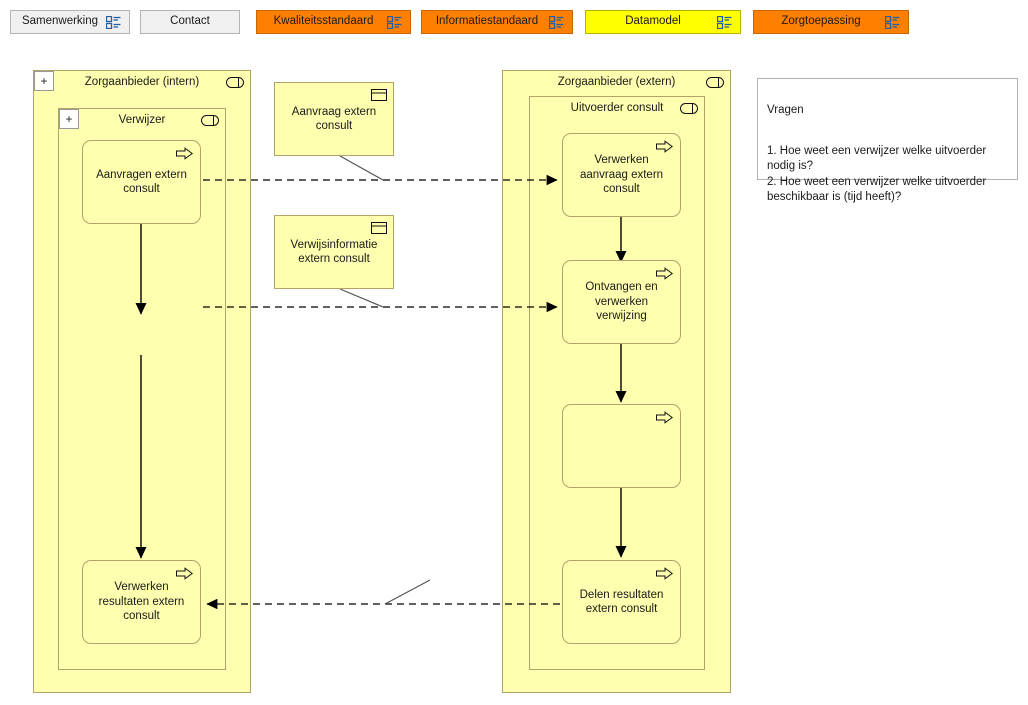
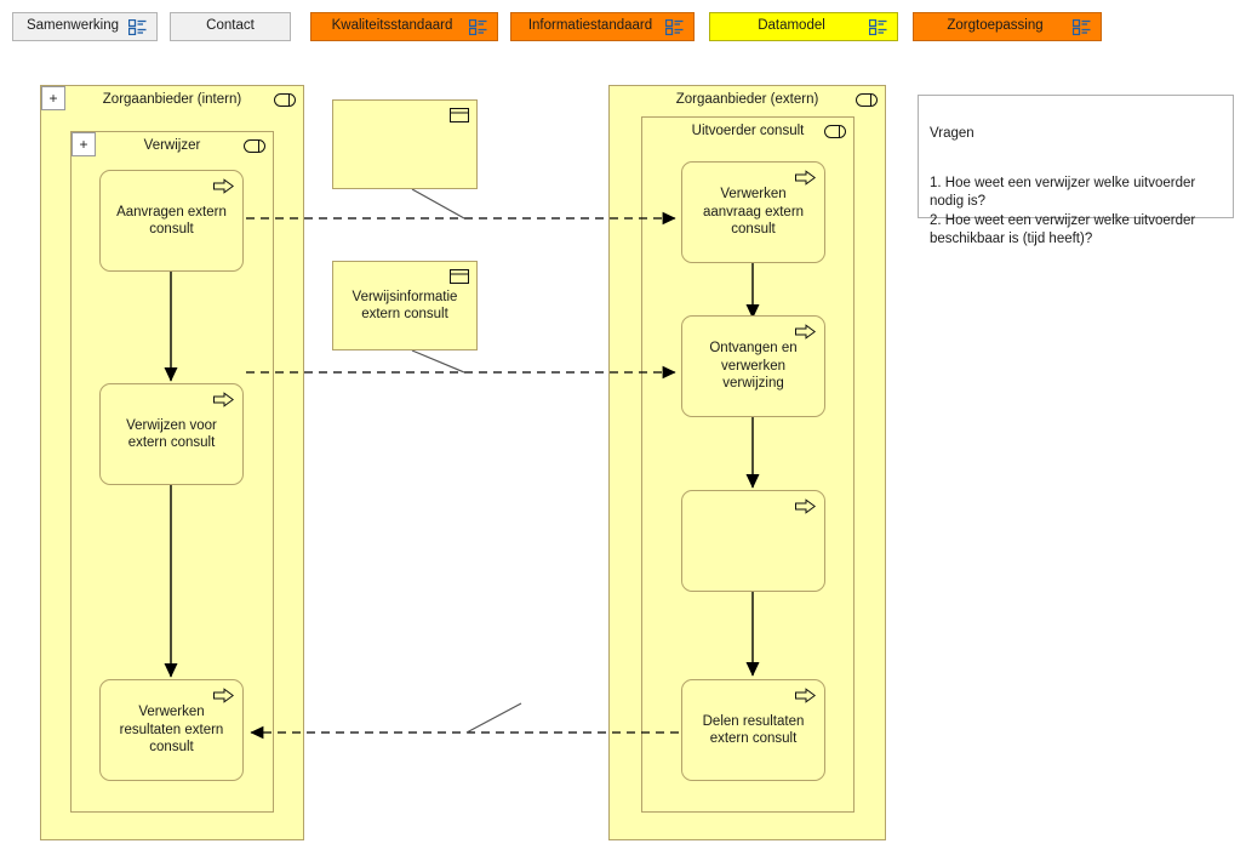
  Samenwerking
  Contact
  Kwaliteitsstandaard
  Informatiestandaard
  Datamodel
  Zorgtoepassing
  +
  Zorgaanbieder (intern)
  +
  Verwijzer
  Zorgaanbieder (extern)
  Uitvoerder consult
  Aanvragen extern consult
+ Verwijzen voor extern consult
  Verwerken resultaten extern consult
  Verwerken aanvraag extern consult
  Ontvangen en verwerken verwijzing
  Delen resultaten extern consult
- Aanvraag extern consult
  Verwijsinformatie extern consult
  Vragen
  1. Hoe weet een verwijzer welke uitvoerder nodig is?
  2. Hoe weet een verwijzer welke uitvoerder beschikbaar is (tijd heeft)?
